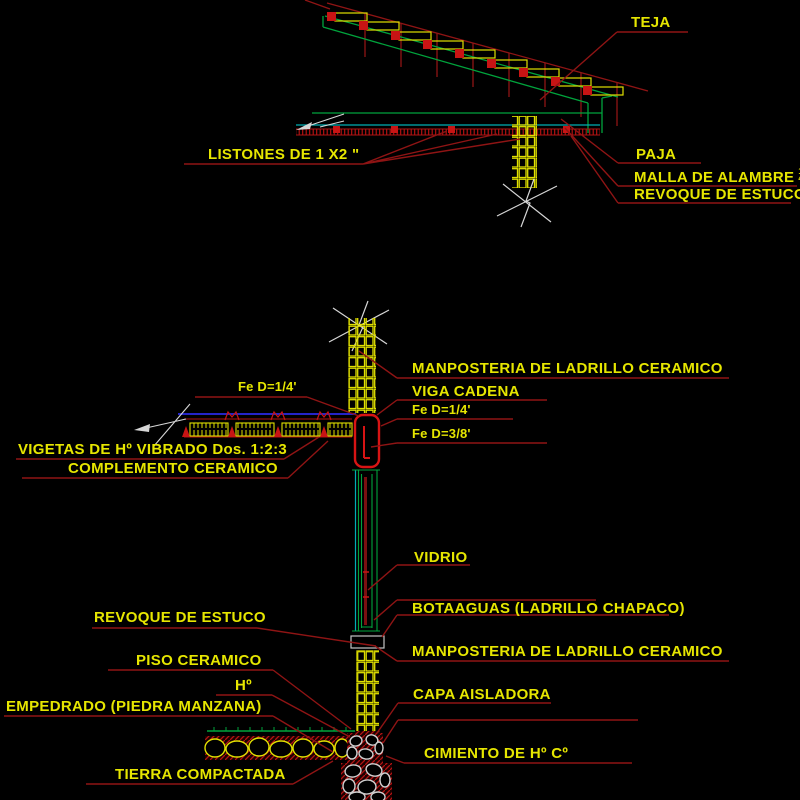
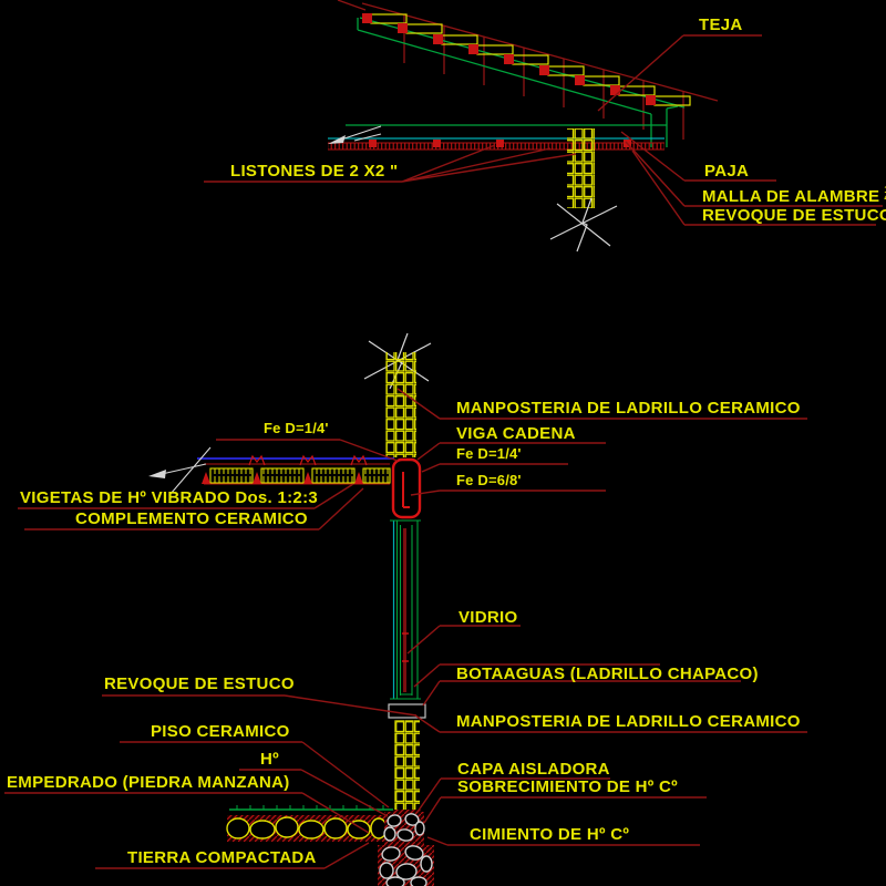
  TEJA
- LISTONES DE 1 X2 "
+ LISTONES DE 2 X2 "
  PAJA
  MALLA DE ALAMBRE
  REVOQUE DE ESTUC
  Fe D=1/4'
  MANPOSTERIA DE LADRILLO CERAMICO
  VIGA CADENA
  Fe D=1/4'
- Fe D=3/8'
+ Fe D=6/8'
  VIGETAS DE Hº VIBRADO Dos. 1:2:3
  COMPLEMENTO CERAMICO
  VIDRIO
  BOTAAGUAS (LADRILLO CHAPACO)
  REVOQUE DE ESTUCO
  PISO CERAMICO
  Hº
  EMPEDRADO (PIEDRA MANZANA)
  TIERRA COMPACTADA
  MANPOSTERIA DE LADRILLO CERAMICO
  CAPA AISLADORA
+ SOBRECIMIENTO DE Hº Cº
  CIMIENTO DE Hº Cº
